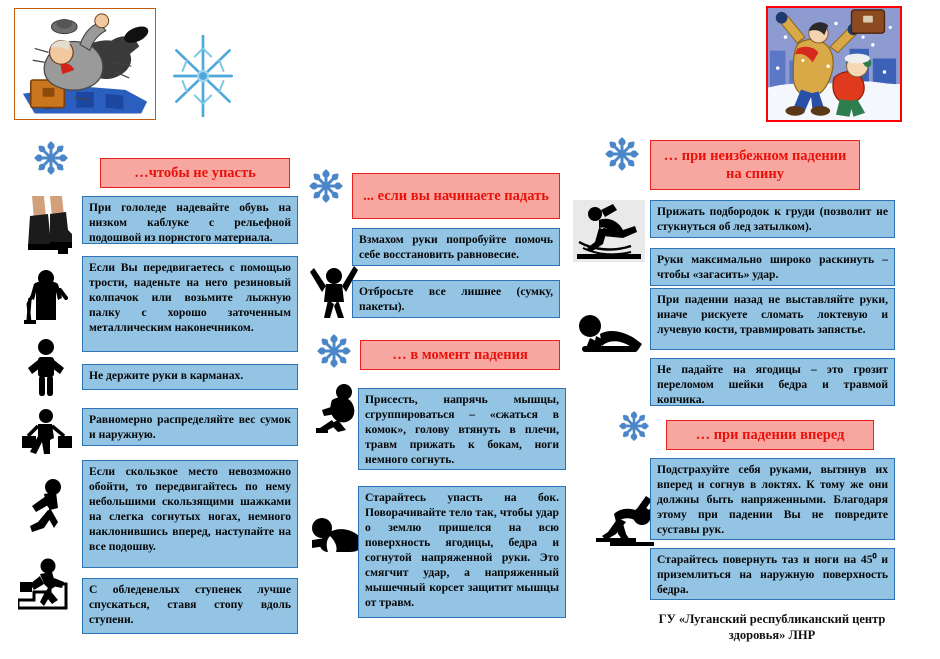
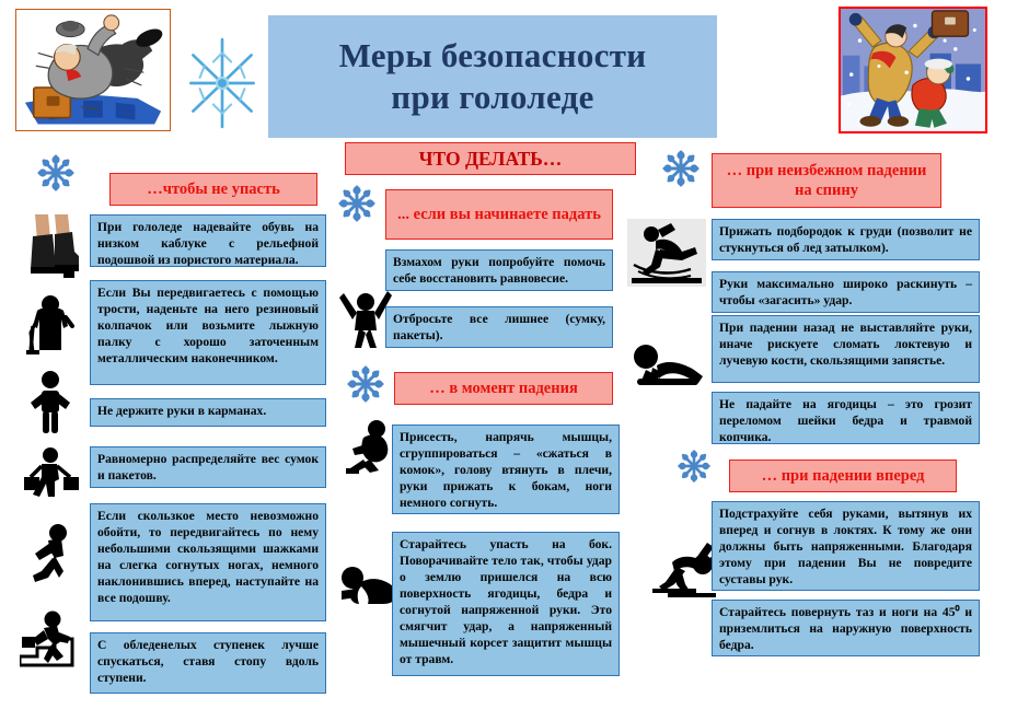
+ Меры безопасности
+ при гололеде
+ ЧТО ДЕЛАТЬ…
  …чтобы не упасть
  При гололеде надевайте обувь на низком каблуке с рельефной подошвой из пористого материала.
  Если Вы передвигаетесь с помощью трости, наденьте на него резиновый колпачок или возьмите лыжную палку с хорошо заточенным металлическим наконечником.
  Не держите руки в карманах.
- Равномерно распределяйте вес сумок и наружную.
+ Равномерно распределяйте вес сумок и пакетов.
  Если скользкое место невозможно обойти, то передвигайтесь по нему небольшими скользящими шажками на слегка согнутых ногах, немного наклонившись вперед, наступайте на все подошву.
  С обледенелых ступенек лучше спускаться, ставя стопу вдоль ступени.
  ... если вы начинаете падать
  Взмахом руки попробуйте помочь себе восстановить равновесие.
  Отбросьте все лишнее (сумку, пакеты).
  … в момент падения
- Присесть, напрячь мышцы, сгруппироваться – «сжаться в комок», голову втянуть в плечи, травм прижать к бокам, ноги немного согнуть.
+ Присесть, напрячь мышцы, сгруппироваться – «сжаться в комок», голову втянуть в плечи, руки прижать к бокам, ноги немного согнуть.
  Старайтесь упасть на бок. Поворачивайте тело так, чтобы удар о землю пришелся на всю поверхность ягодицы, бедра и согнутой напряженной руки. Это смягчит удар, а напряженный мышечный корсет защитит мышцы от травм.
  … при неизбежном падении на спину
  Прижать подбородок к груди (позволит не стукнуться об лед затылком).
  Руки максимально широко раскинуть – чтобы «загасить» удар.
- При падении назад не выставляйте руки, иначе рискуете сломать локтевую и лучевую кости, травмировать запястье.
+ При падении назад не выставляйте руки, иначе рискуете сломать локтевую и лучевую кости, скользящими запястье.
  Не падайте на ягодицы – это грозит переломом шейки бедра и травмой копчика.
  … при падении вперед
  Подстрахуйте себя руками, вытянув их вперед и согнув в локтях. К тому же они должны быть напряженными. Благодаря этому при падении Вы не повредите суставы рук.
  Старайтесь повернуть таз и ноги на 45⁰ и приземлиться на наружную поверхность бедра.
- ГУ «Луганский республиканский центр
- здоровья» ЛНР
